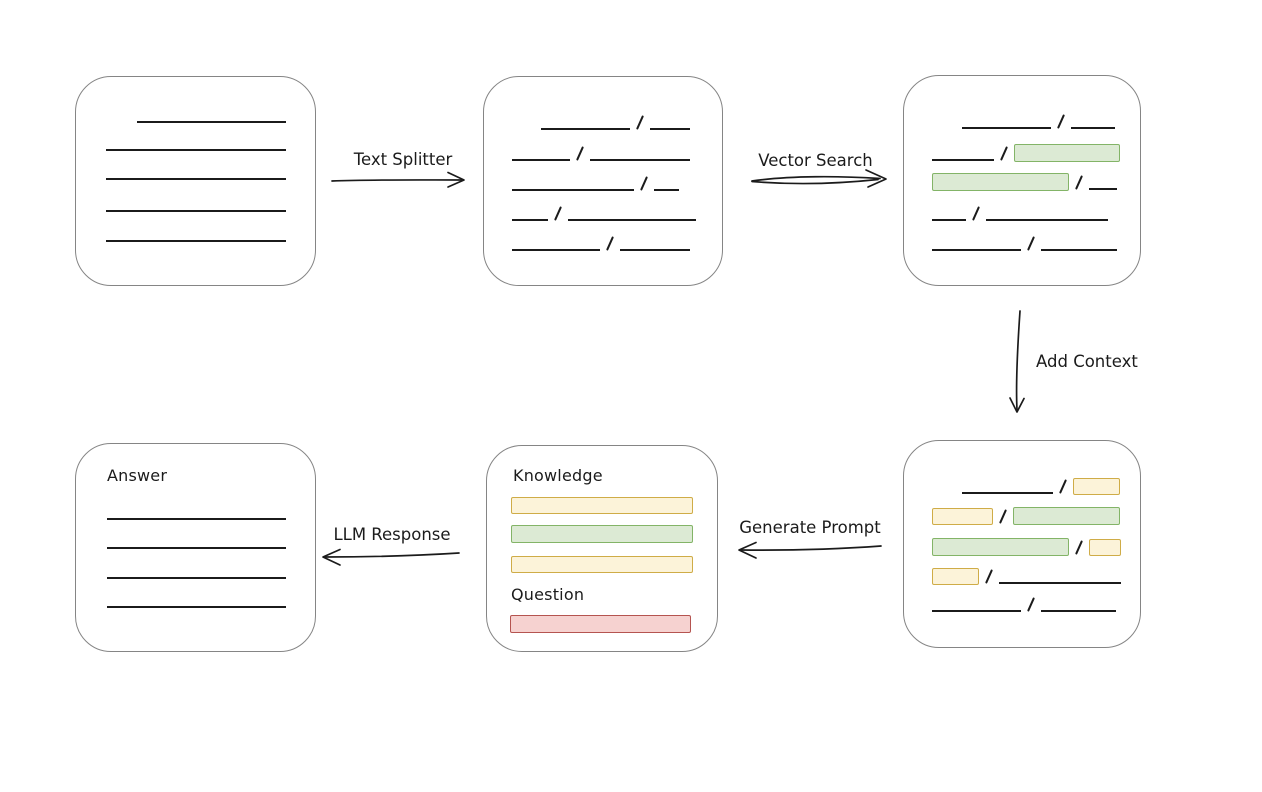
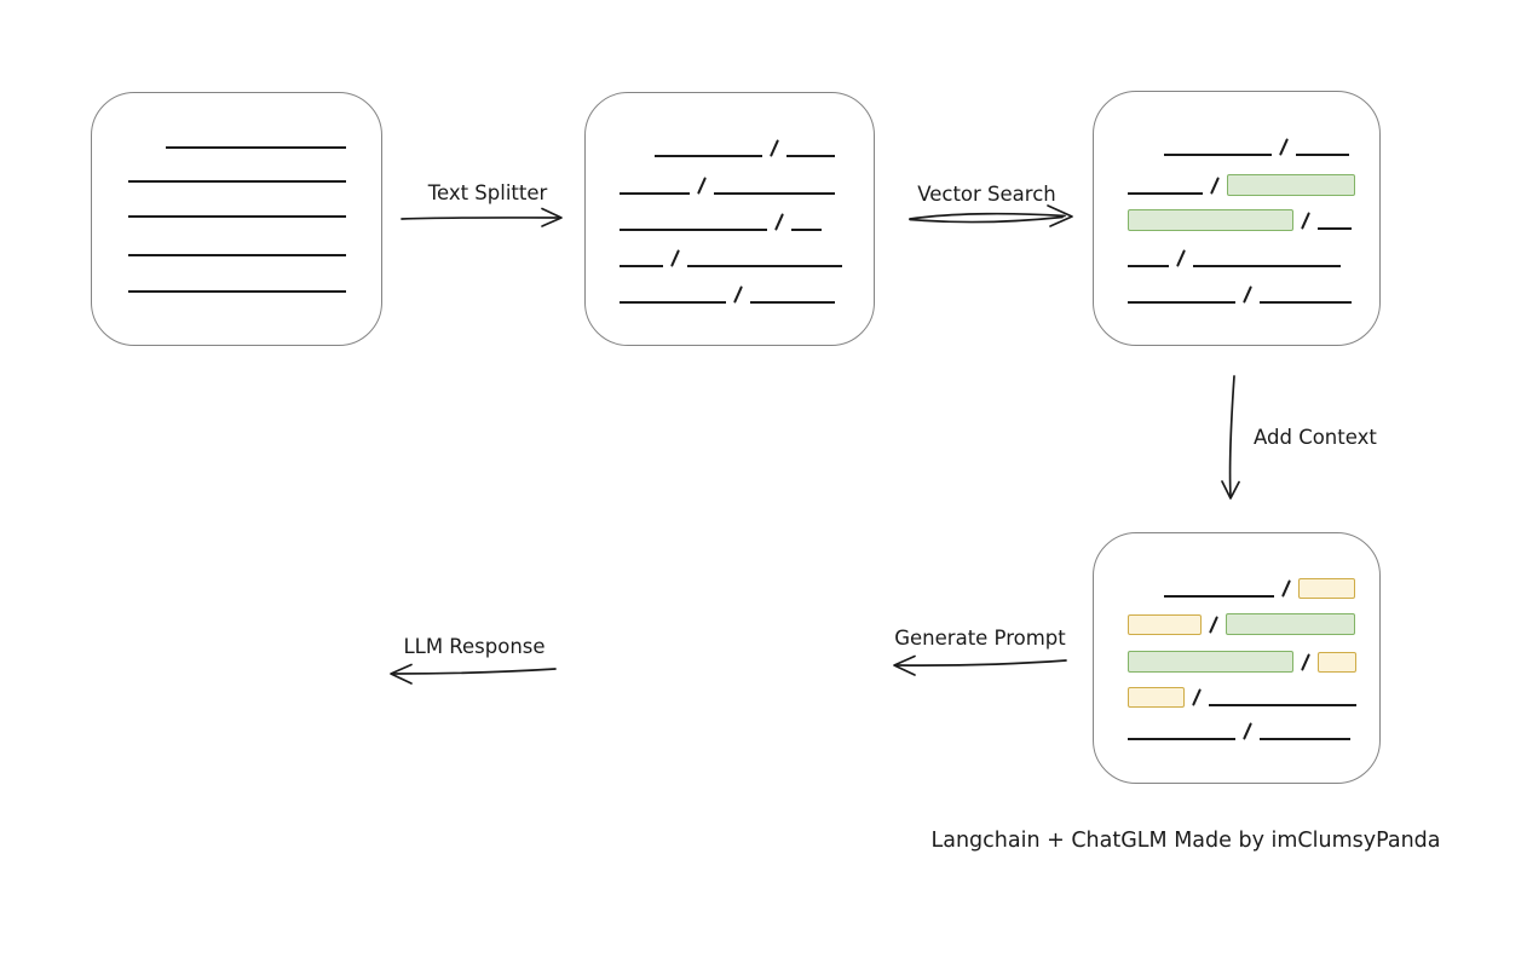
- Knowledge
- Question
- Answer
  Text Splitter
  Vector Search
  Add Context
  Generate Prompt
  LLM Response
+ Langchain + ChatGLM Made by imClumsyPanda
